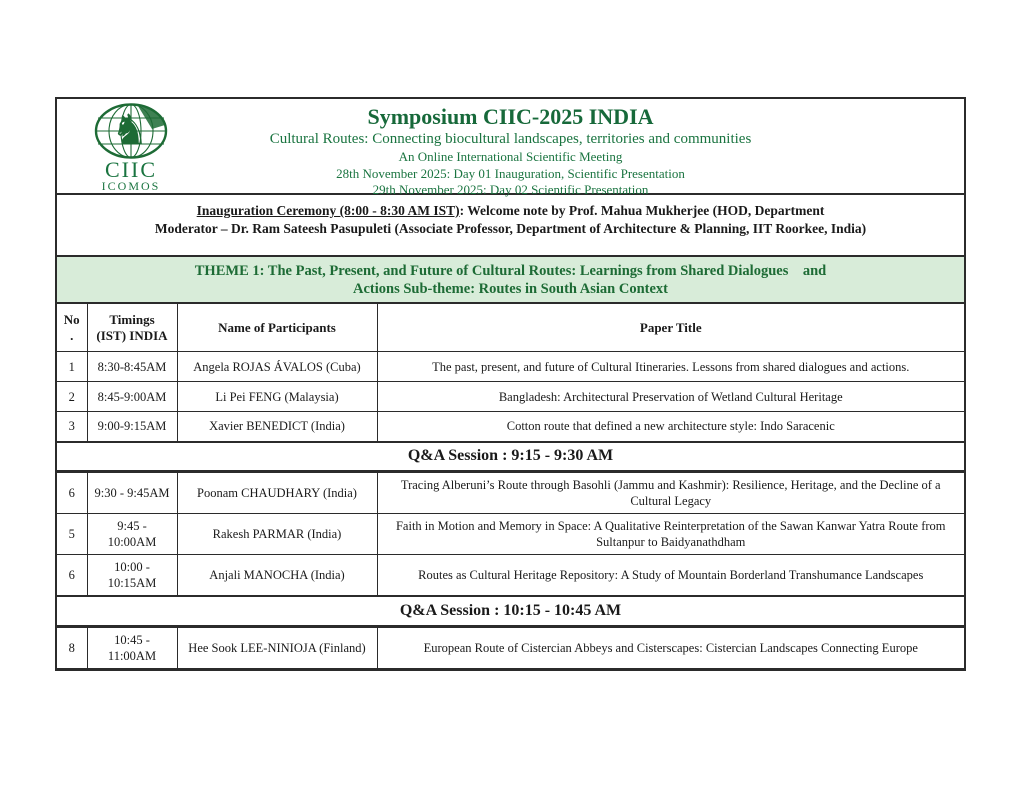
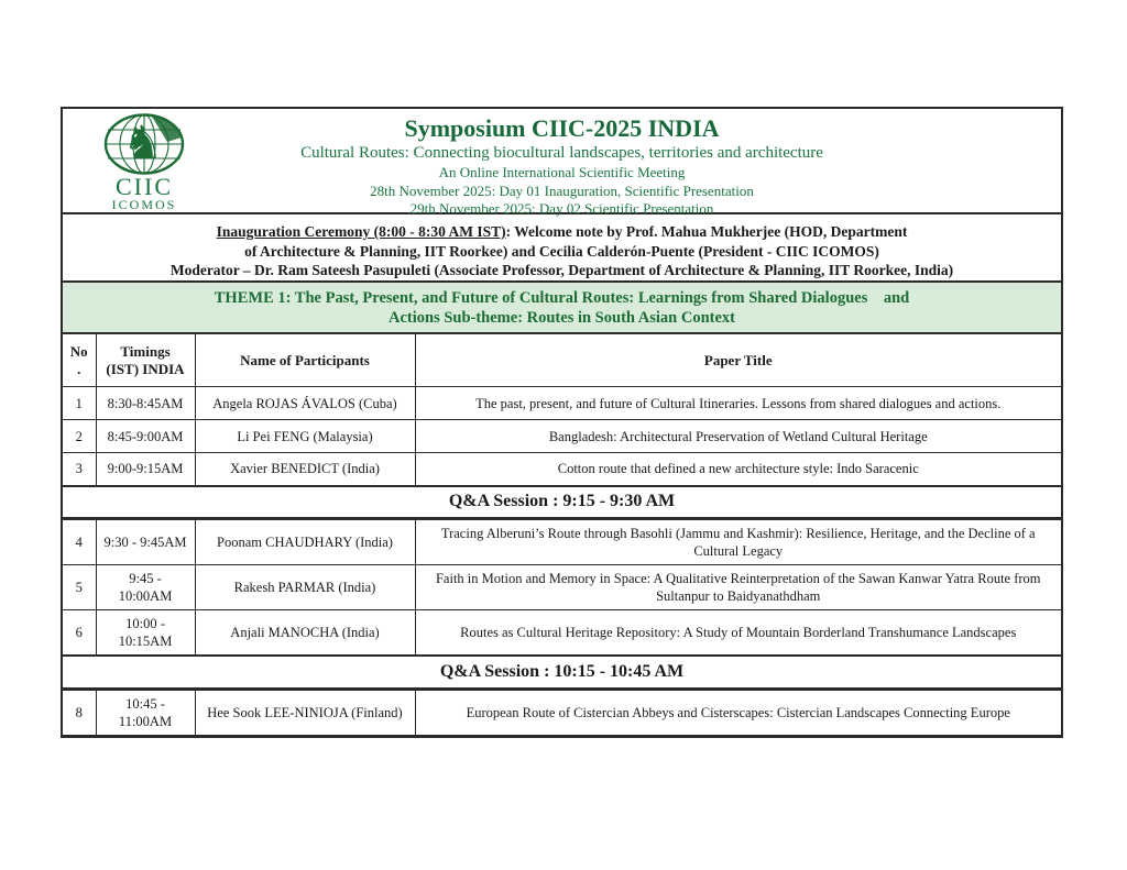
  ♞
  CIIC
  ICOMOS
  Symposium CIIC-2025 INDIA
- Cultural Routes: Connecting biocultural landscapes, territories and communities
+ Cultural Routes: Connecting biocultural landscapes, territories and architecture
  An Online International Scientific Meeting
  28th November 2025: Day 01 Inauguration, Scientific Presentation
  29th November 2025: Day 02 Scientific Presentation
  Inauguration Ceremony (8:00 - 8:30 AM IST): Welcome note by Prof. Mahua Mukherjee (HOD, Department
+ of Architecture & Planning, IIT Roorkee) and Cecilia Calderón-Puente (President - CIIC ICOMOS)
  Moderator – Dr. Ram Sateesh Pasupuleti (Associate Professor, Department of Architecture & Planning, IIT Roorkee, India)
  THEME 1: The Past, Present, and Future of Cultural Routes: Learnings from Shared Dialogues and
  Actions Sub-theme: Routes in South Asian Context
  No.	Timings (IST) INDIA	Name of Participants	Paper Title
  1	8:30-8:45AM	Angela ROJAS ÁVALOS (Cuba)	The past, present, and future of Cultural Itineraries. Lessons from shared dialogues and actions.
  2	8:45-9:00AM	Li Pei FENG (Malaysia)	Bangladesh: Architectural Preservation of Wetland Cultural Heritage
  3	9:00-9:15AM	Xavier BENEDICT (India)	Cotton route that defined a new architecture style: Indo Saracenic
  Q&A Session : 9:15 - 9:30 AM
- 6	9:30 - 9:45AM	Poonam CHAUDHARY (India)	Tracing Alberuni’s Route through Basohli (Jammu and Kashmir): Resilience, Heritage, and the Decline of a Cultural Legacy
+ 4	9:30 - 9:45AM	Poonam CHAUDHARY (India)	Tracing Alberuni’s Route through Basohli (Jammu and Kashmir): Resilience, Heritage, and the Decline of a Cultural Legacy
  5	9:45 - 10:00AM	Rakesh PARMAR (India)	Faith in Motion and Memory in Space: A Qualitative Reinterpretation of the Sawan Kanwar Yatra Route from Sultanpur to Baidyanathdham
  6	10:00 - 10:15AM	Anjali MANOCHA (India)	Routes as Cultural Heritage Repository: A Study of Mountain Borderland Transhumance Landscapes
  Q&A Session : 10:15 - 10:45 AM
  8	10:45 - 11:00AM	Hee Sook LEE-NINIOJA (Finland)	European Route of Cistercian Abbeys and Cisterscapes: Cistercian Landscapes Connecting Europe
